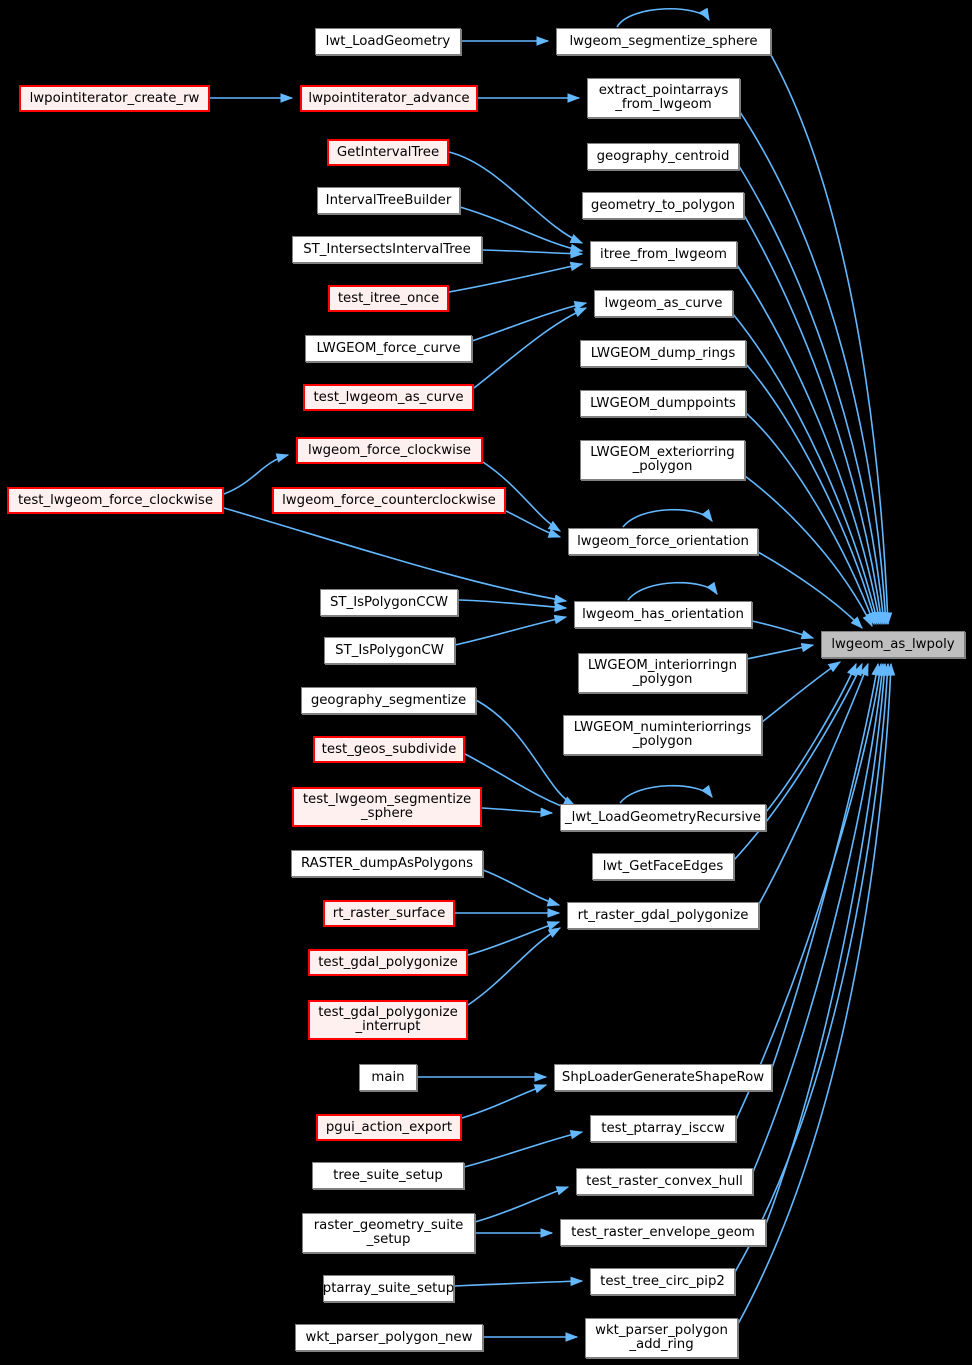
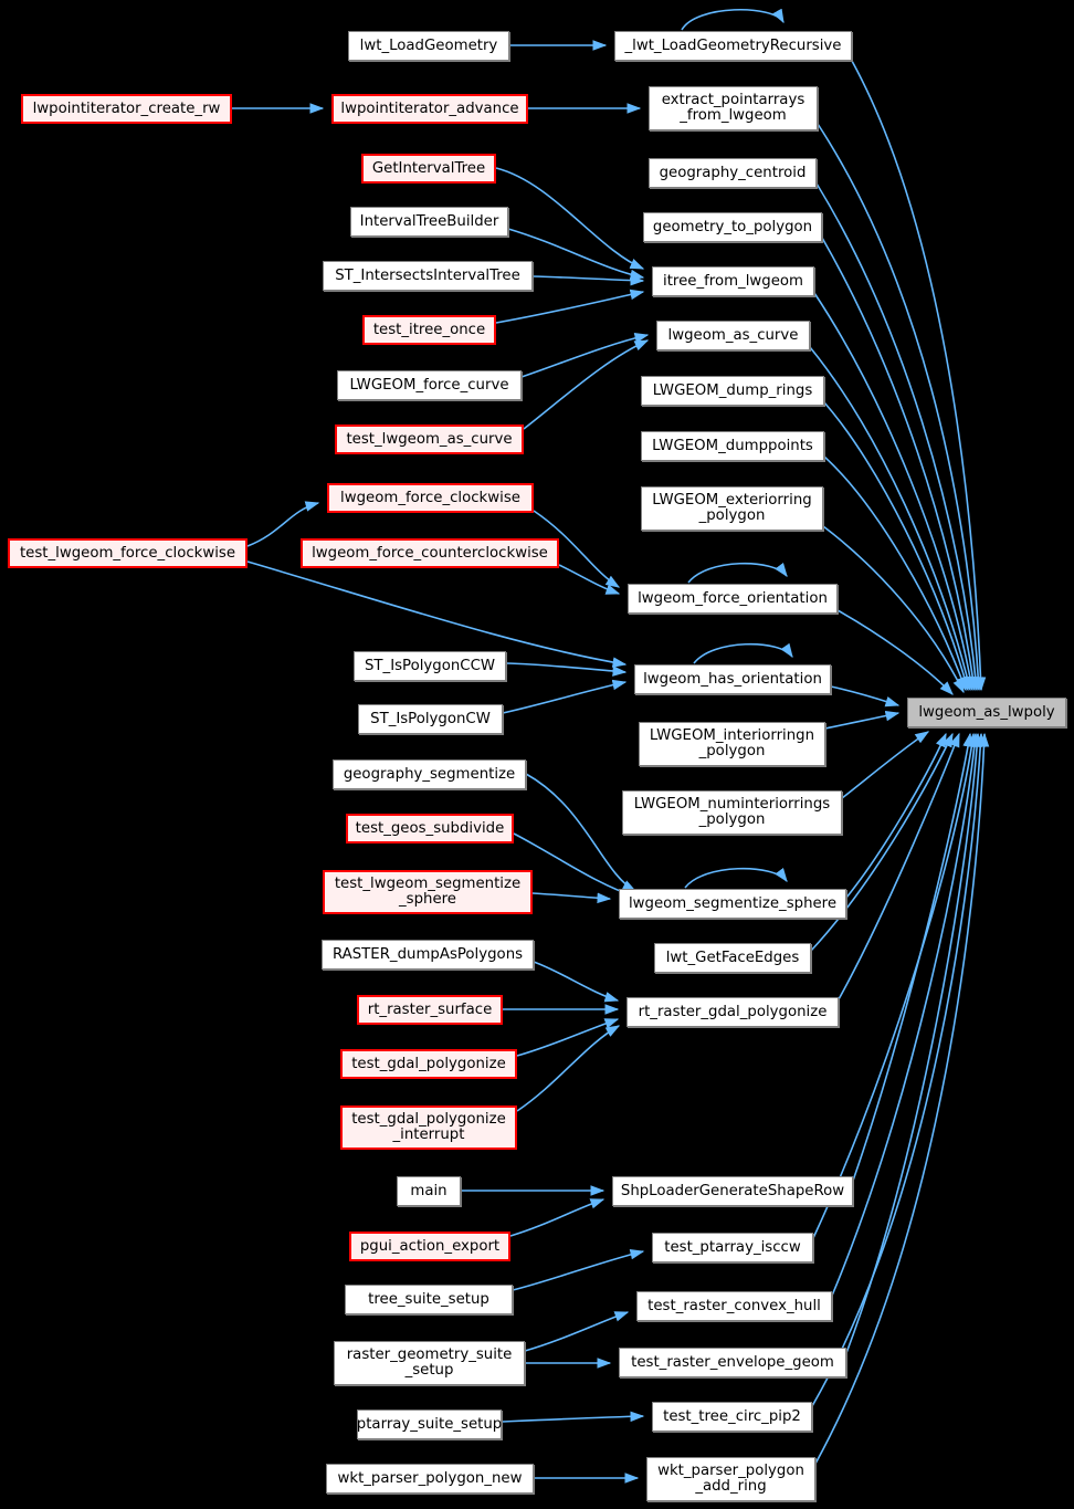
  lwt_LoadGeometry
  lwpointiterator_create_rw
  lwpointiterator_advance
  GetIntervalTree
  IntervalTreeBuilder
  ST_IntersectsIntervalTree
  test_itree_once
  LWGEOM_force_curve
  test_lwgeom_as_curve
  lwgeom_force_clockwise
  test_lwgeom_force_clockwise
  lwgeom_force_counterclockwise
  ST_IsPolygonCCW
  ST_IsPolygonCW
  geography_segmentize
  test_geos_subdivide
  test_lwgeom_segmentize
  _sphere
  RASTER_dumpAsPolygons
  rt_raster_surface
  test_gdal_polygonize
  test_gdal_polygonize
  _interrupt
  main
  pgui_action_export
  tree_suite_setup
  raster_geometry_suite
  _setup
  ptarray_suite_setup
  wkt_parser_polygon_new
- lwgeom_segmentize_sphere
+ _lwt_LoadGeometryRecursive
  extract_pointarrays
  _from_lwgeom
  geography_centroid
  geometry_to_polygon
  itree_from_lwgeom
  lwgeom_as_curve
  LWGEOM_dump_rings
  LWGEOM_dumppoints
  LWGEOM_exteriorring
  _polygon
  lwgeom_force_orientation
  lwgeom_has_orientation
  LWGEOM_interiorringn
  _polygon
  LWGEOM_numinteriorrings
  _polygon
- _lwt_LoadGeometryRecursive
+ lwgeom_segmentize_sphere
  lwt_GetFaceEdges
  rt_raster_gdal_polygonize
  ShpLoaderGenerateShapeRow
  test_ptarray_isccw
  test_raster_convex_hull
  test_raster_envelope_geom
  test_tree_circ_pip2
  wkt_parser_polygon
  _add_ring
  lwgeom_as_lwpoly
